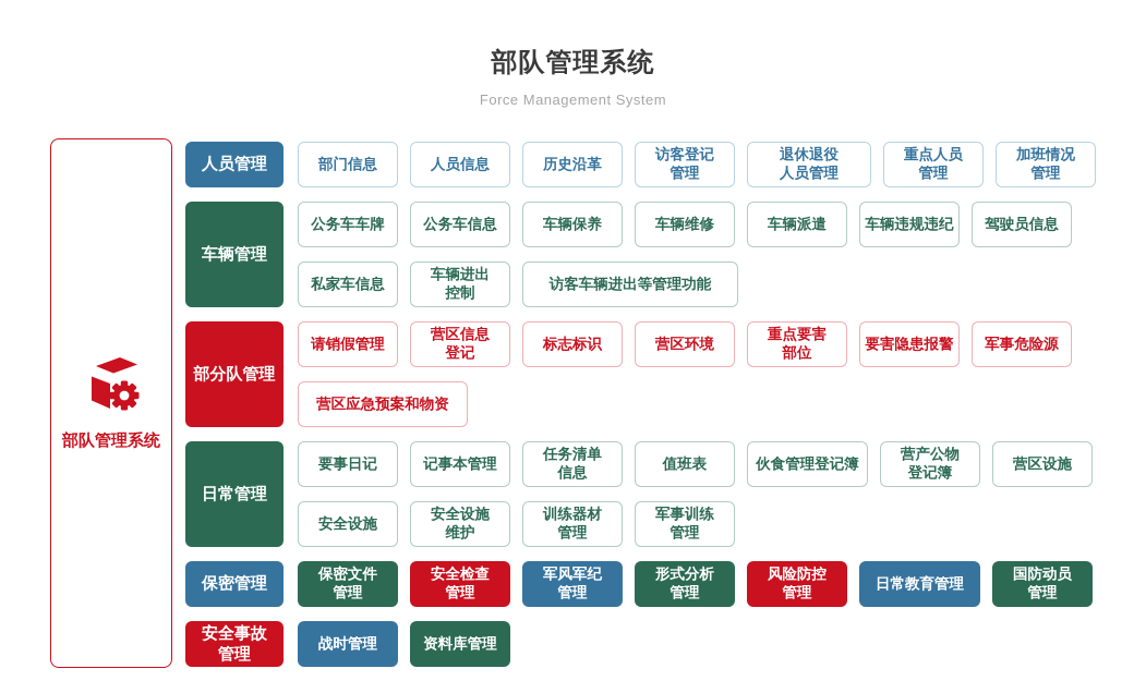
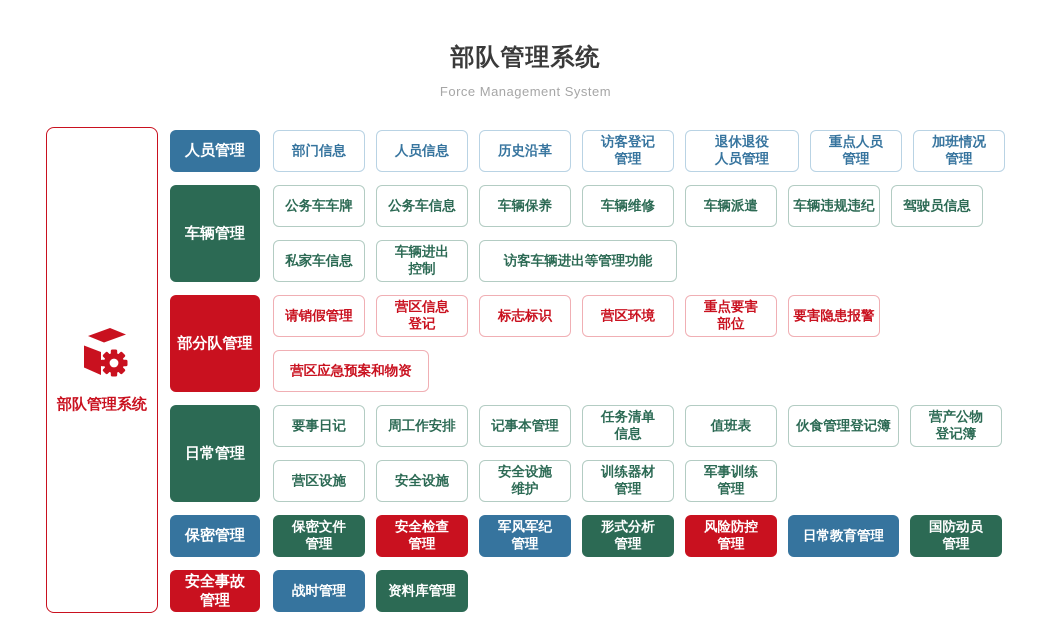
  部队管理系统
  Force Management System
  部队管理系统
  人员管理
  部门信息
  人员信息
  历史沿革
  访客登记
  管理
  退休退役
  人员管理
  重点人员
  管理
  加班情况
  管理
  车辆管理
  公务车车牌
  公务车信息
  车辆保养
  车辆维修
  车辆派遣
  车辆违规违纪
  驾驶员信息
  私家车信息
  车辆进出
  控制
  访客车辆进出等管理功能
  部分队管理
  请销假管理
  营区信息
  登记
  标志标识
  营区环境
  重点要害
  部位
  要害隐患报警
- 军事危险源
  营区应急预案和物资
  日常管理
  要事日记
+ 周工作安排
  记事本管理
  任务清单
  信息
  值班表
  伙食管理登记簿
  营产公物
  登记簿
  营区设施
  安全设施
  安全设施
  维护
  训练器材
  管理
  军事训练
  管理
  保密管理
  保密文件
  管理
  安全检查
  管理
  军风军纪
  管理
  形式分析
  管理
  风险防控
  管理
  日常教育管理
  国防动员
  管理
  安全事故
  管理
  战时管理
  资料库管理
